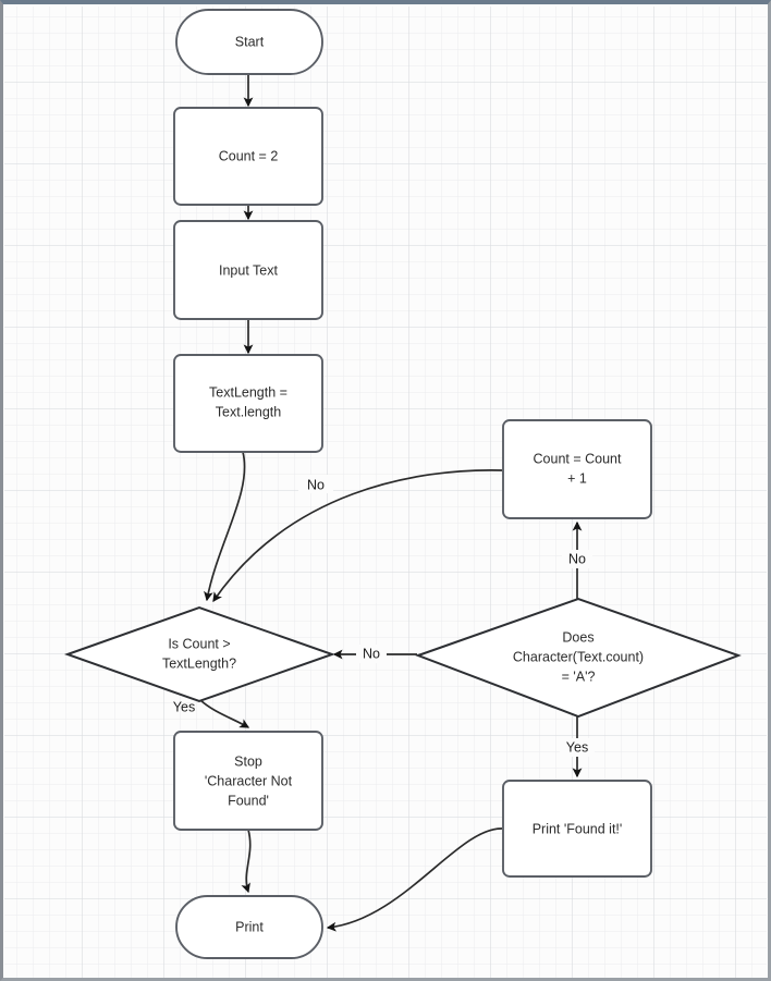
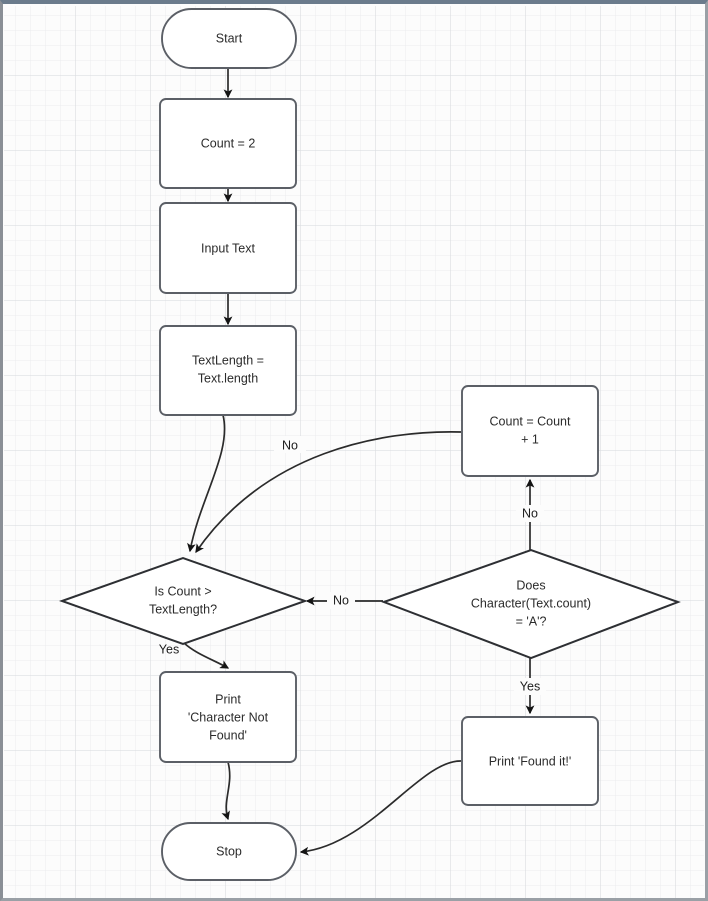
  Start
  Count = 2
  Input Text
  TextLength =
  Text.length
  Count = Count
  + 1
  Is Count >
  TextLength?
  Does
  Character(Text.count)
  = 'A'?
- Stop
+ Print
  'Character Not
  Found'
  Print 'Found it!'
- Print
+ Stop
  No
  No
  No
  Yes
  Yes
